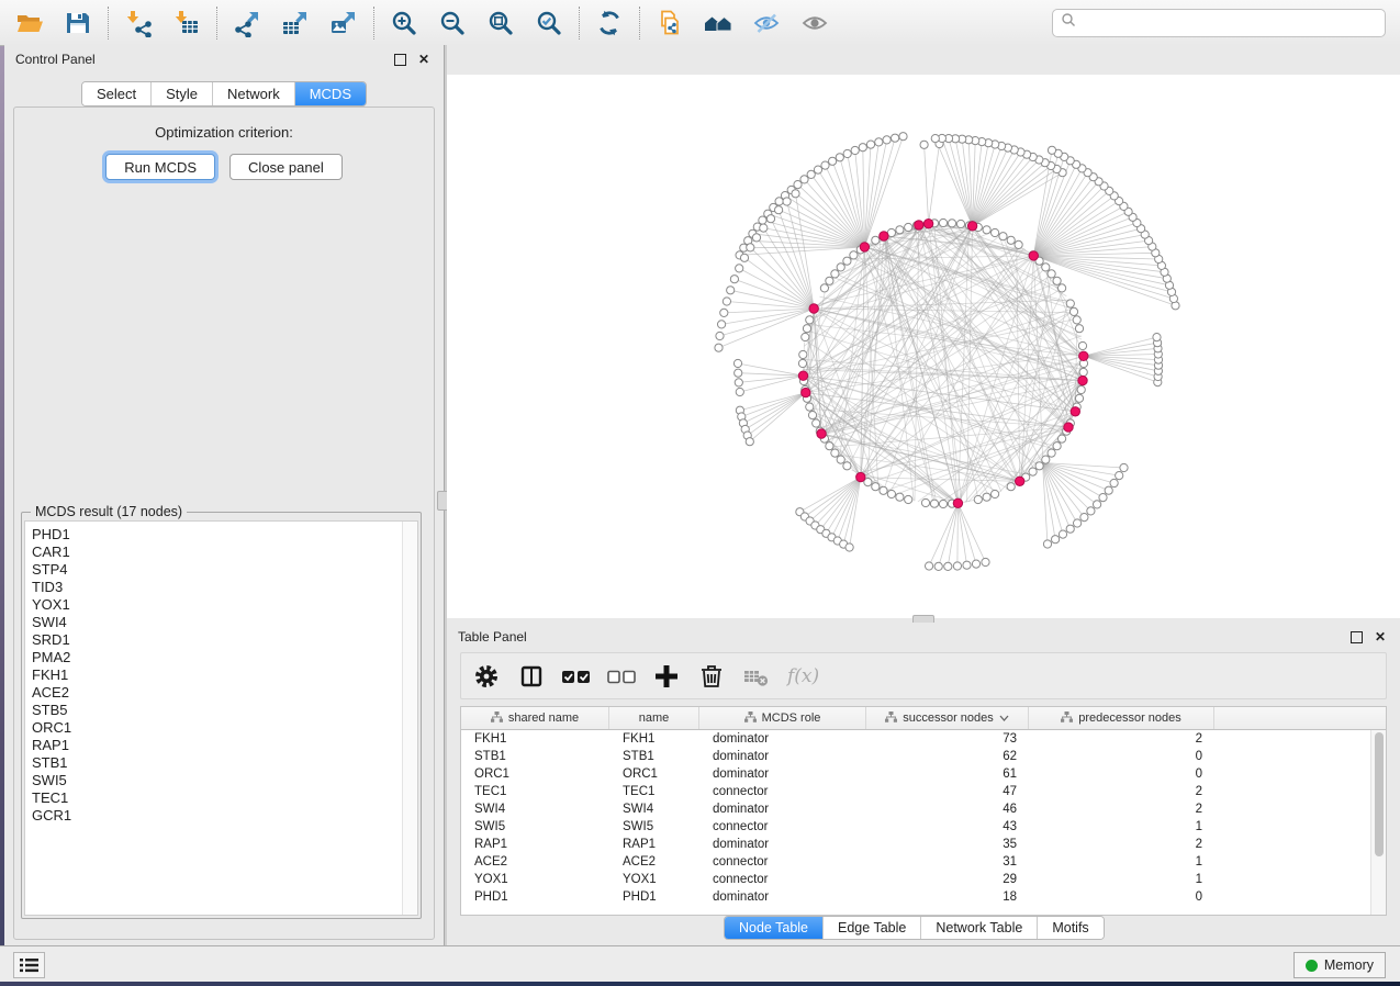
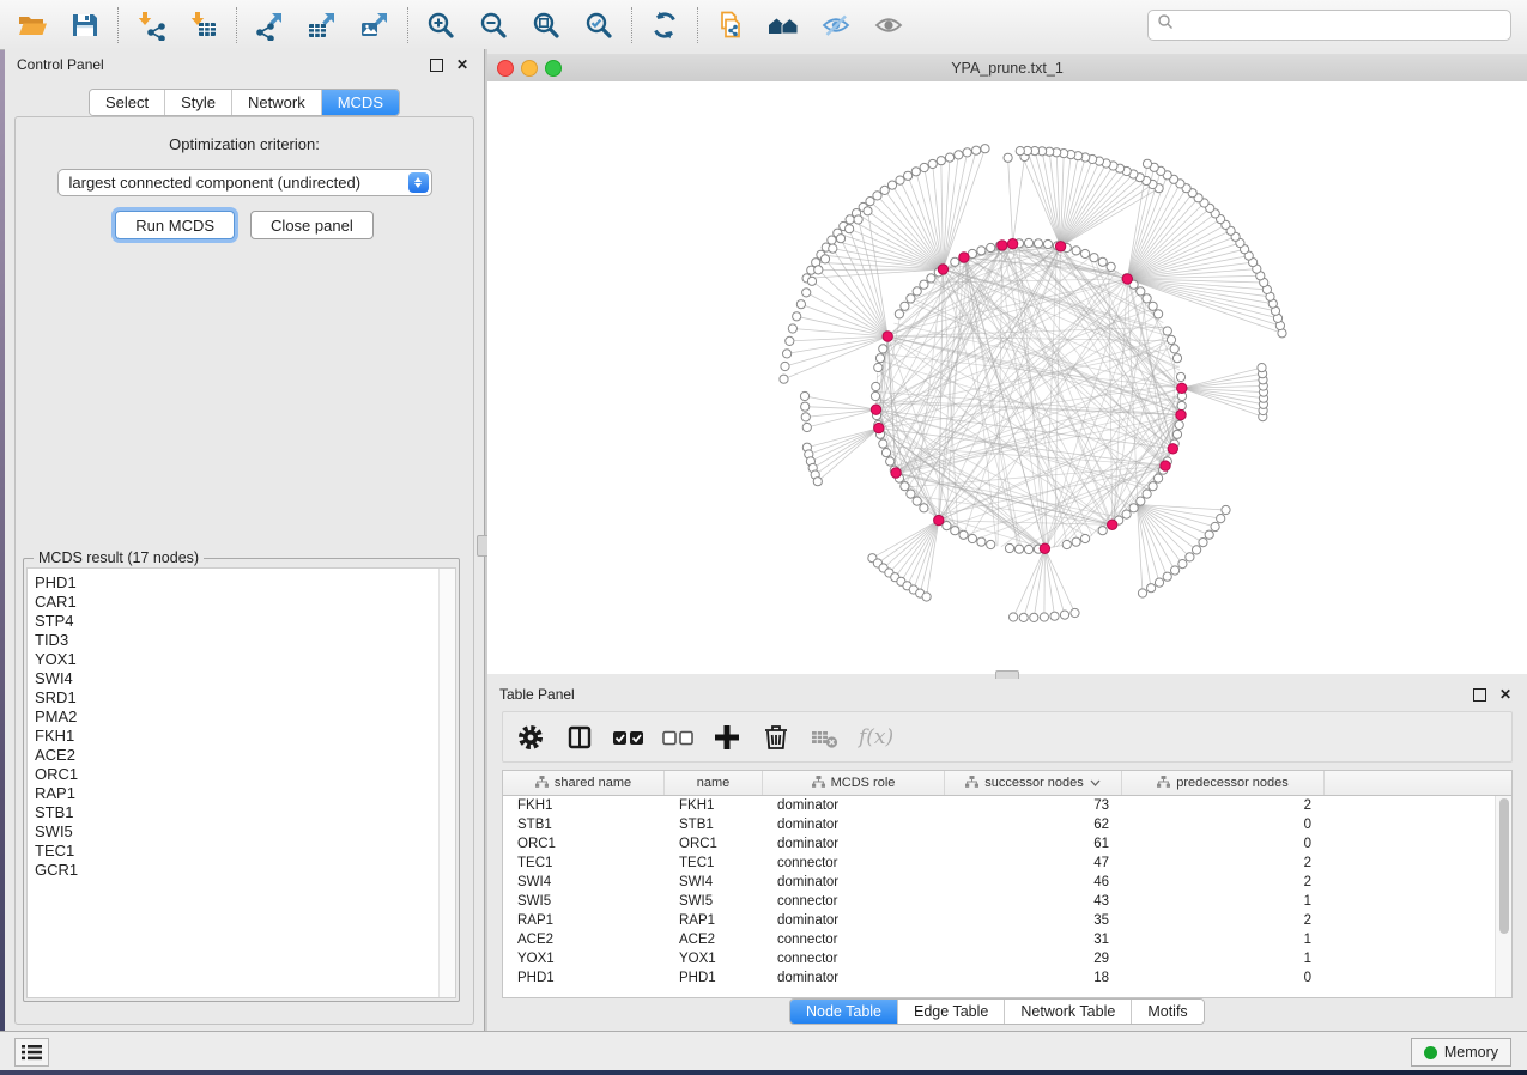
  Control Panel
  ✕
  Select
  Style
  Network
  MCDS
  Optimization criterion:
+ largest connected component (undirected)
  Run MCDS
  Close panel
  MCDS result (17 nodes)
  PHD1
  CAR1
  STP4
  TID3
  YOX1
  SWI4
  SRD1
  PMA2
  FKH1
  ACE2
- STB5
  ORC1
  RAP1
  STB1
  SWI5
  TEC1
  GCR1
+ YPA_prune.txt_1
  Table Panel
  ✕
  f(x)
  shared name
  name
  MCDS role
  successor nodes
  predecessor nodes
  FKH1
  FKH1
  dominator
  73
  2
  STB1
  STB1
  dominator
  62
  0
  ORC1
  ORC1
  dominator
  61
  0
  TEC1
  TEC1
  connector
  47
  2
  SWI4
  SWI4
  dominator
  46
  2
  SWI5
  SWI5
  connector
  43
  1
  RAP1
  RAP1
  dominator
  35
  2
  ACE2
  ACE2
  connector
  31
  1
  YOX1
  YOX1
  connector
  29
  1
  PHD1
  PHD1
  dominator
  18
  0
  Node Table
  Edge Table
  Network Table
  Motifs
  Memory
